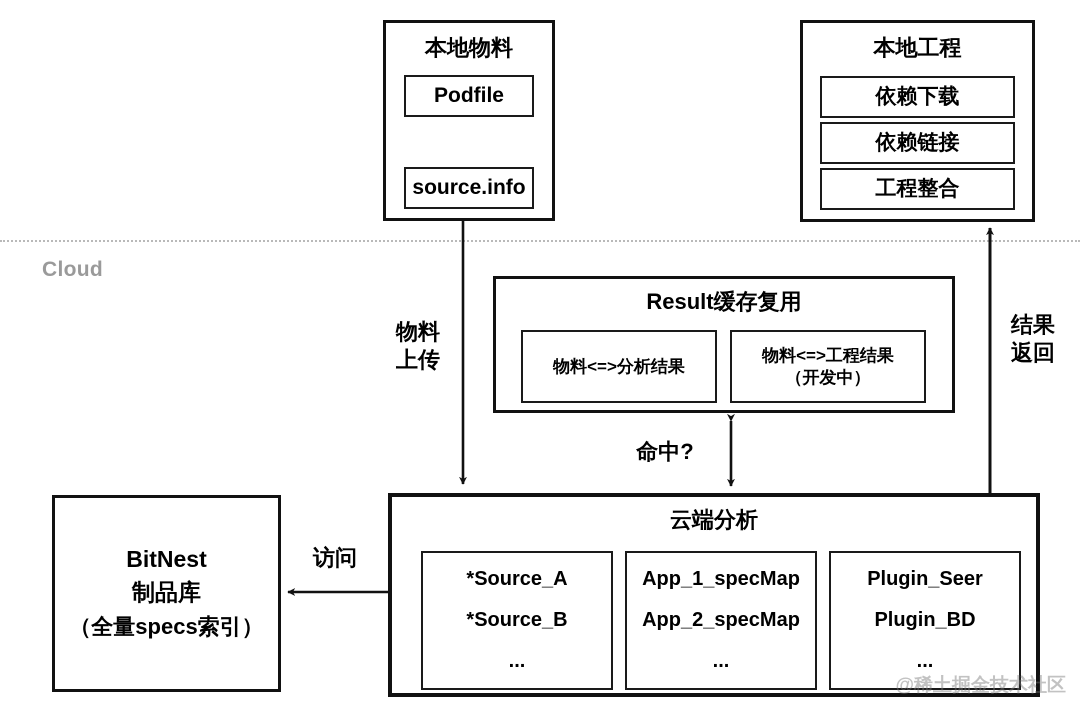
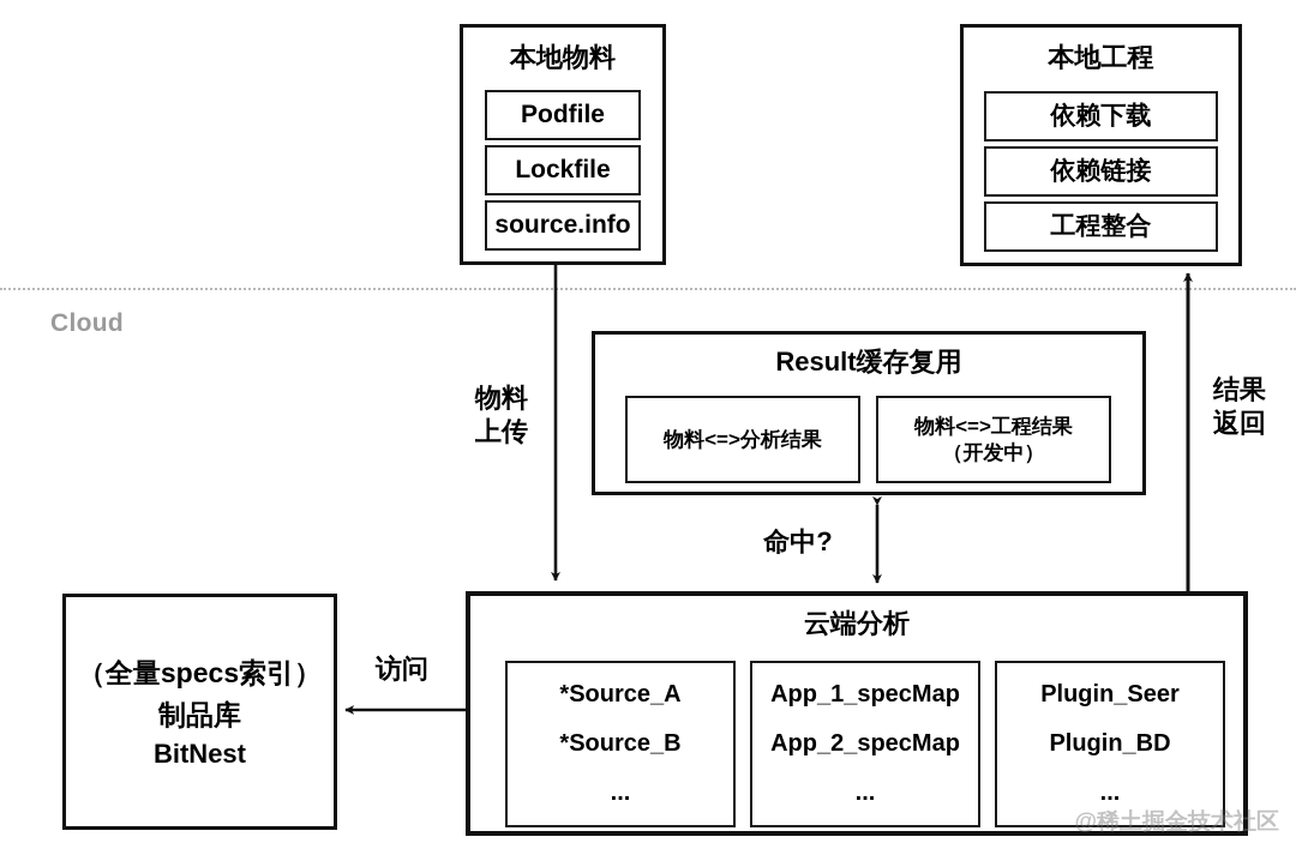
  Cloud
  本地物料
  Podfile
+ Lockfile
  source.info
  本地工程
  依赖下载
  依赖链接
  工程整合
  Result缓存复用
  物料<=>分析结果
  物料<=>工程结果
  （开发中）
  云端分析
  *Source_A
  *Source_B
  ...
  App_1_specMap
  App_2_specMap
  ...
  Plugin_Seer
  Plugin_BD
  ...
- BitNest
+ （全量specs索引）
  制品库
- （全量specs索引）
+ BitNest
  物料
  上传
  命中?
  访问
  结果
  返回
  @稀土掘金技术社区
